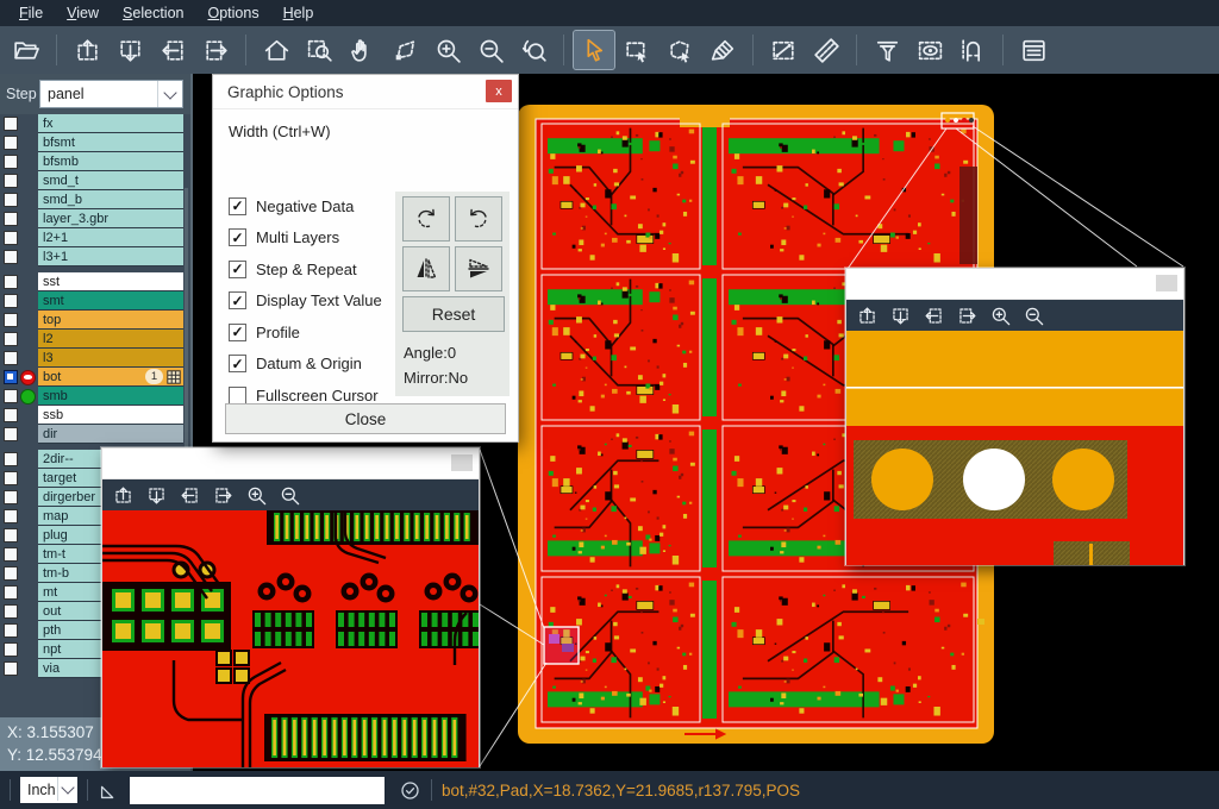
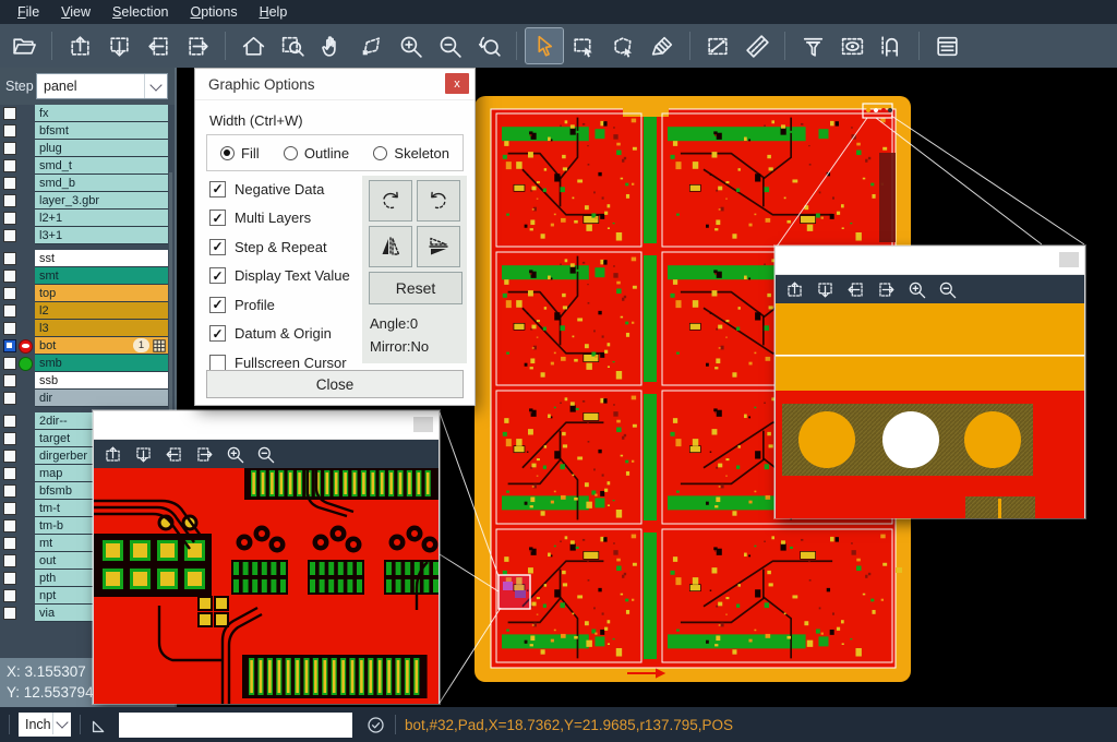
  File
  View
  Selection
  Options
  Help
  Step
  panel
  fx
  bfsmt
- bfsmb
+ plug
  smd_t
  smd_b
  layer_3.gbr
  l2+1
  l3+1
  sst
  smt
  top
  l2
  l3
  bot
  1
  smb
  ssb
  dir
  2dir--
  target
  dirgerber
  map
- plug
+ bfsmb
  tm-t
  tm-b
  mt
  out
  pth
  npt
  via
  X: 3.155307
  Y: 12.553794
  Graphic Options
  x
  Width (Ctrl+W)
+ Fill
+ Outline
+ Skeleton
  Reset
  Angle:0
  Mirror:No
  ✓
  Negative Data
  ✓
  Multi Layers
  ✓
  Step & Repeat
  ✓
  Display Text Value
  ✓
  Profile
  ✓
  Datum & Origin
  Fullscreen Cursor
  Close
  Inch
  bot,#32,Pad,X=18.7362,Y=21.9685,r137.795,POS
